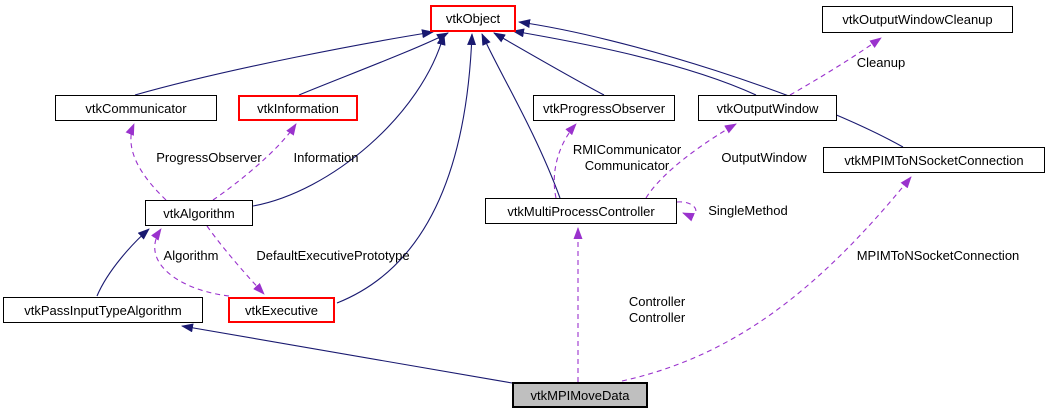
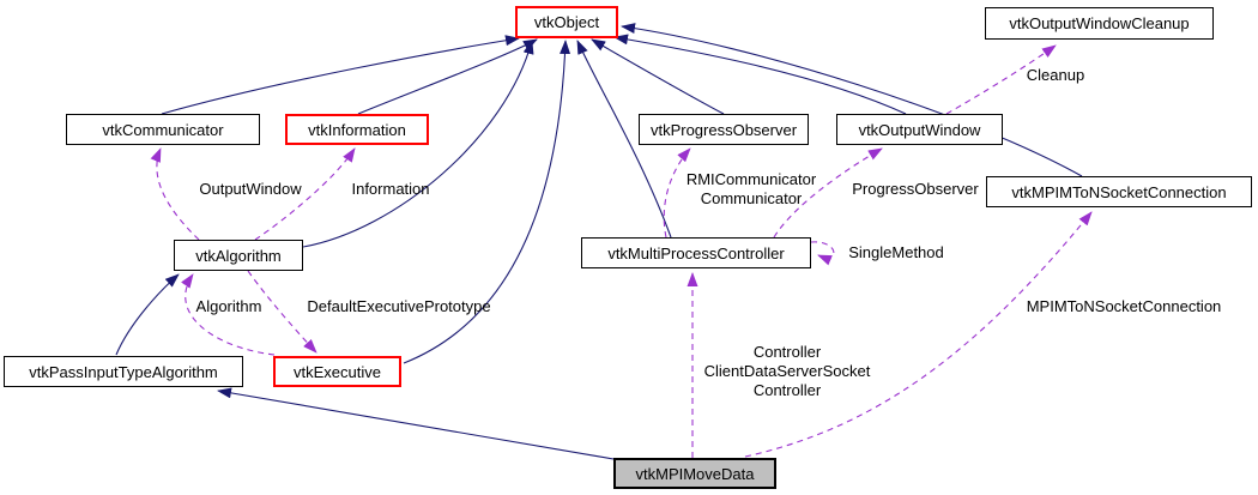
  vtkObject
  vtkOutputWindowCleanup
  vtkCommunicator
  vtkInformation
  vtkProgressObserver
  vtkOutputWindow
  vtkMPIMToNSocketConnection
  vtkAlgorithm
  vtkMultiProcessController
  vtkPassInputTypeAlgorithm
  vtkExecutive
  vtkMPIMoveData
  Cleanup
- ProgressObserver
+ OutputWindow
  Information
  RMICommunicator
  Communicator
- OutputWindow
+ ProgressObserver
  SingleMethod
  MPIMToNSocketConnection
  Algorithm
  DefaultExecutivePrototype
  Controller
+ ClientDataServerSocket
  Controller
